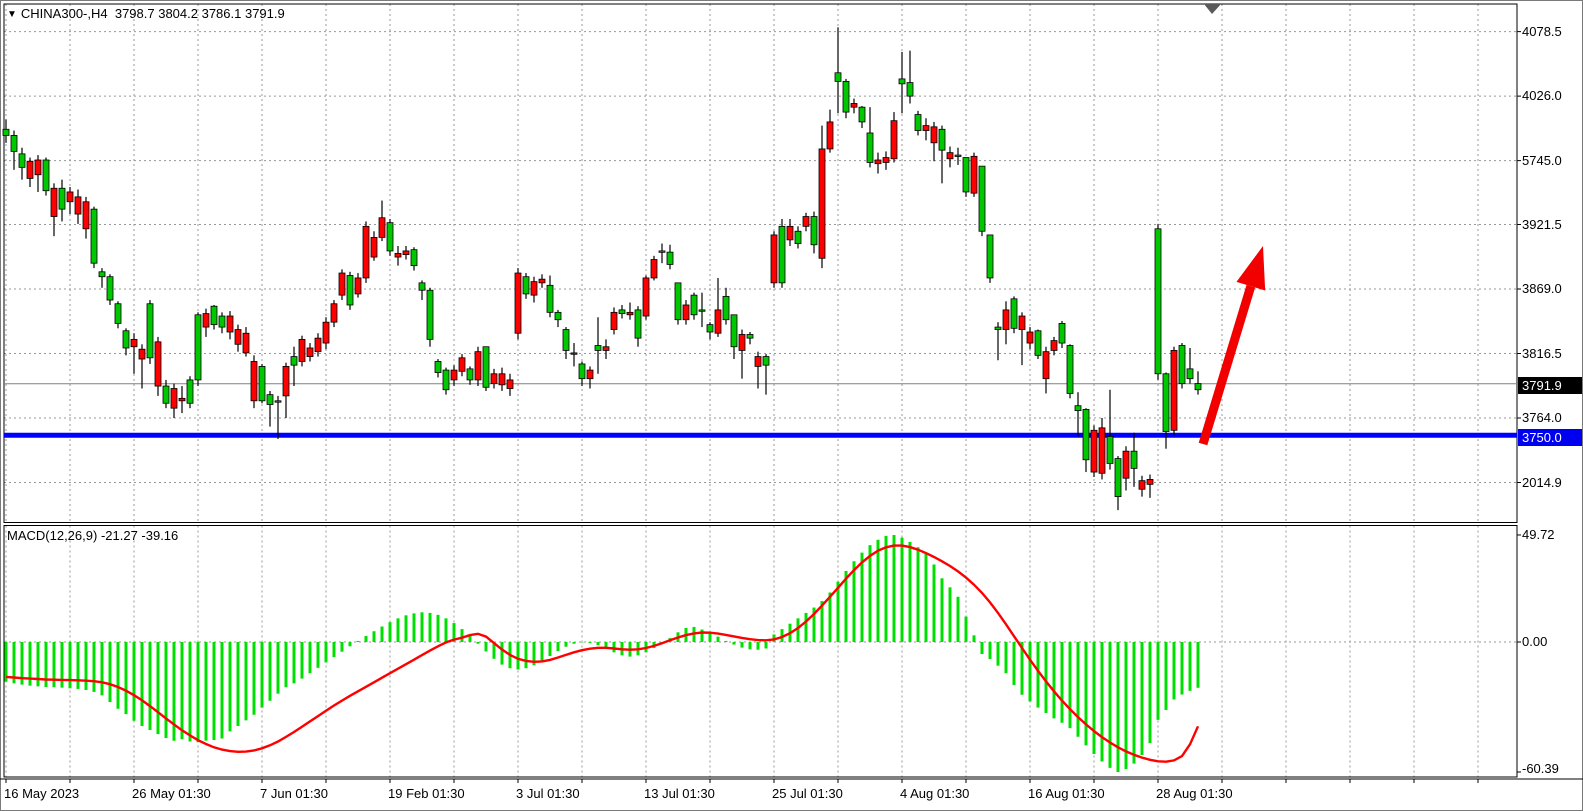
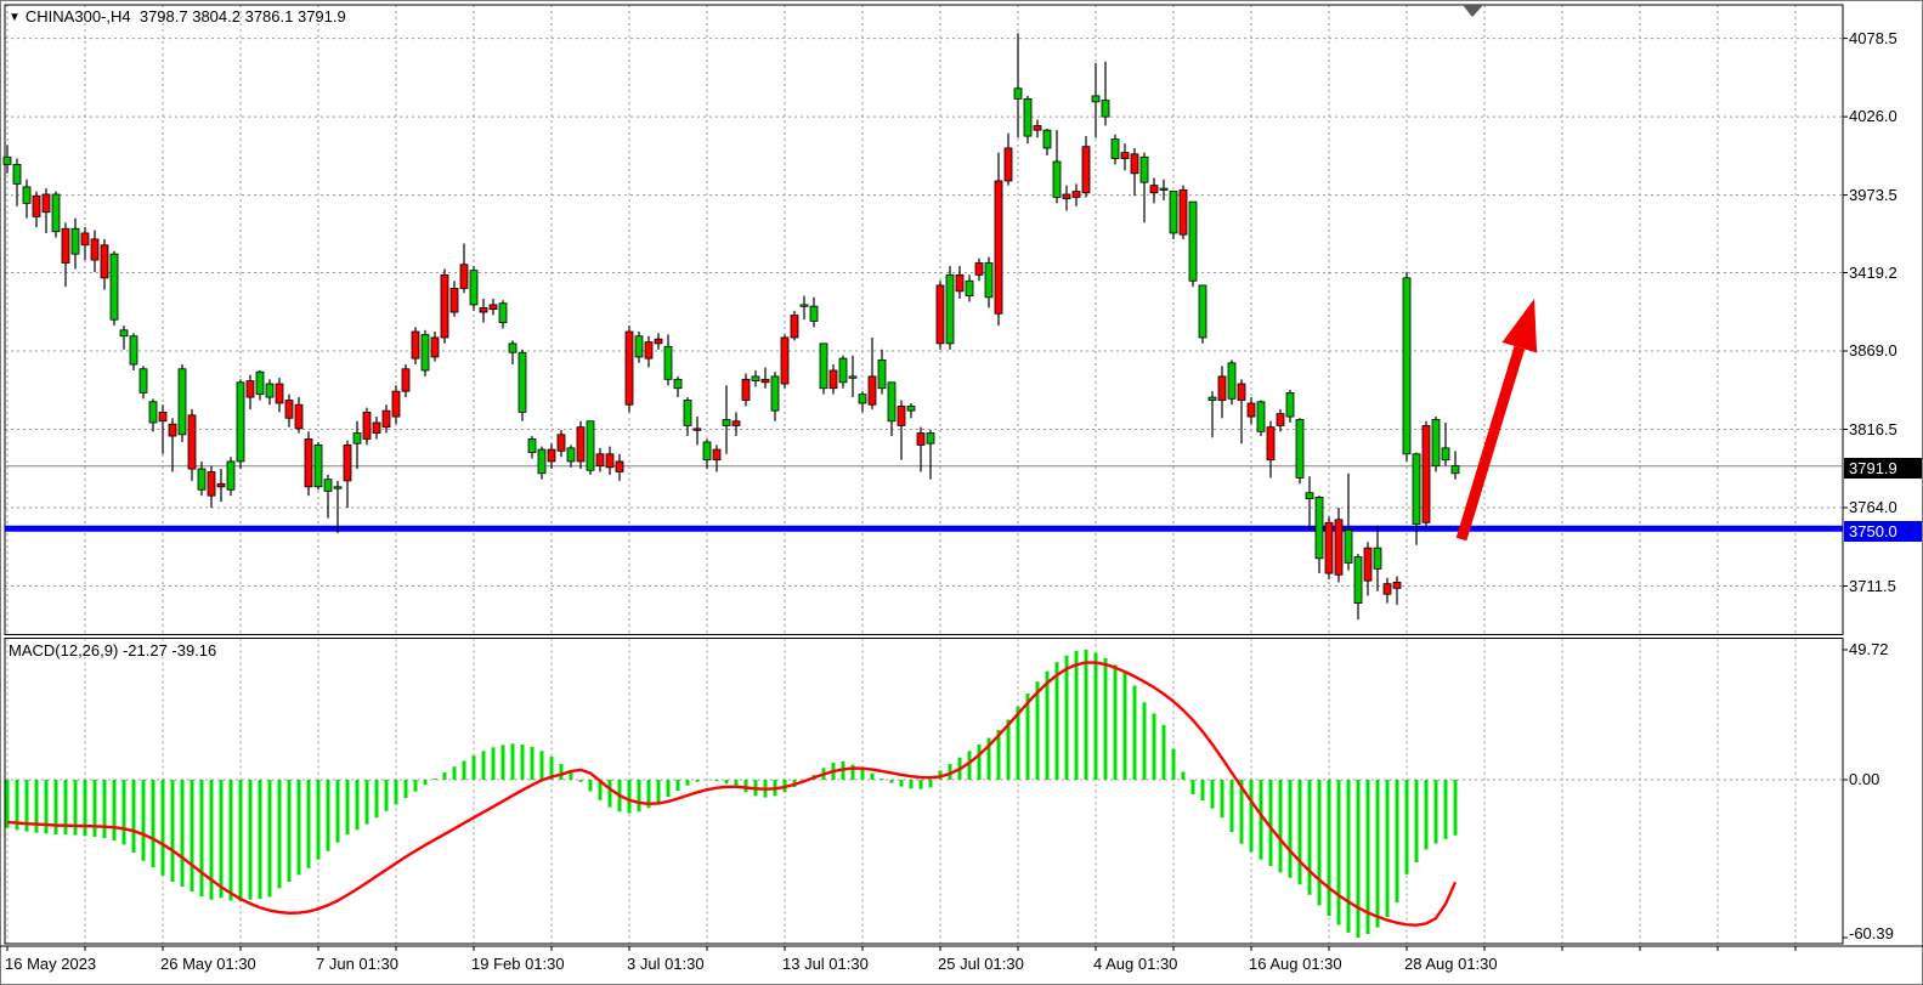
  ▼ CHINA300-,H4 3798.7 3804.2 3786.1 3791.9
  MACD(12,26,9) -21.27 -39.16
  3791.9
  3750.0
  4078.5
  4026.0
- 5745.0
+ 3973.5
- 3921.5
+ 3419.2
  3869.0
  3816.5
  3764.0
- 2014.9
+ 3711.5
  49.72
  0.00
  -60.39
  16 May 2023
  26 May 01:30
  7 Jun 01:30
  19 Feb 01:30
  3 Jul 01:30
  13 Jul 01:30
  25 Jul 01:30
  4 Aug 01:30
  16 Aug 01:30
  28 Aug 01:30
